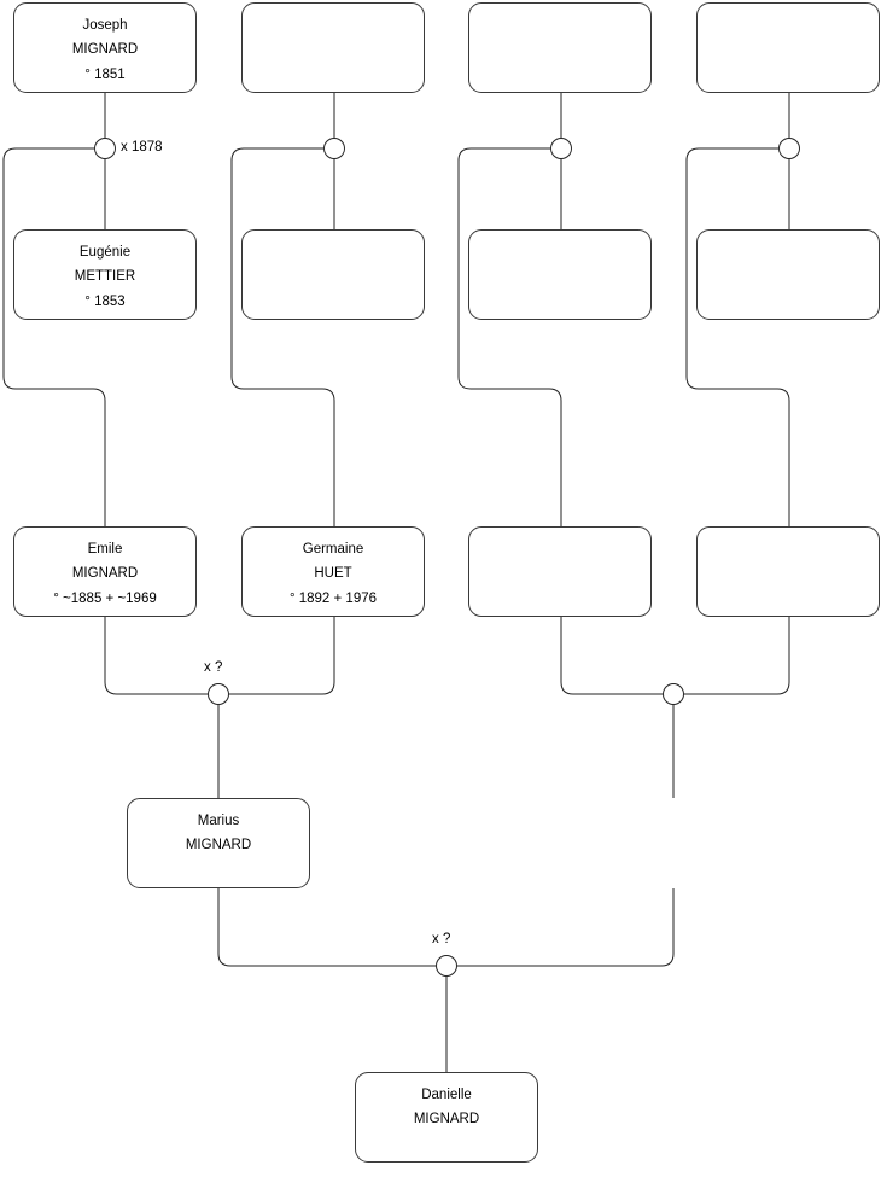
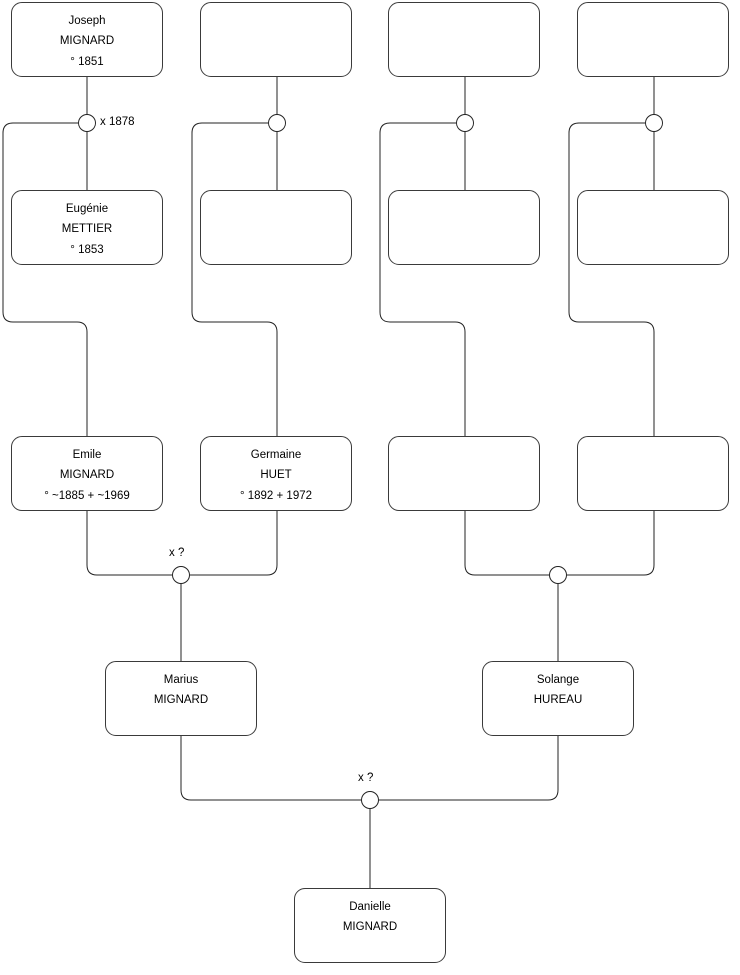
  Joseph
  MIGNARD
  ° 1851
  Eugénie
  METTIER
  ° 1853
  Emile
  MIGNARD
  ° ~1885 + ~1969
  Germaine
  HUET
- ° 1892 + 1976
+ ° 1892 + 1972
  Marius
  MIGNARD
+ Solange
+ HUREAU
  Danielle
  MIGNARD
  x 1878
  x ?
  x ?
